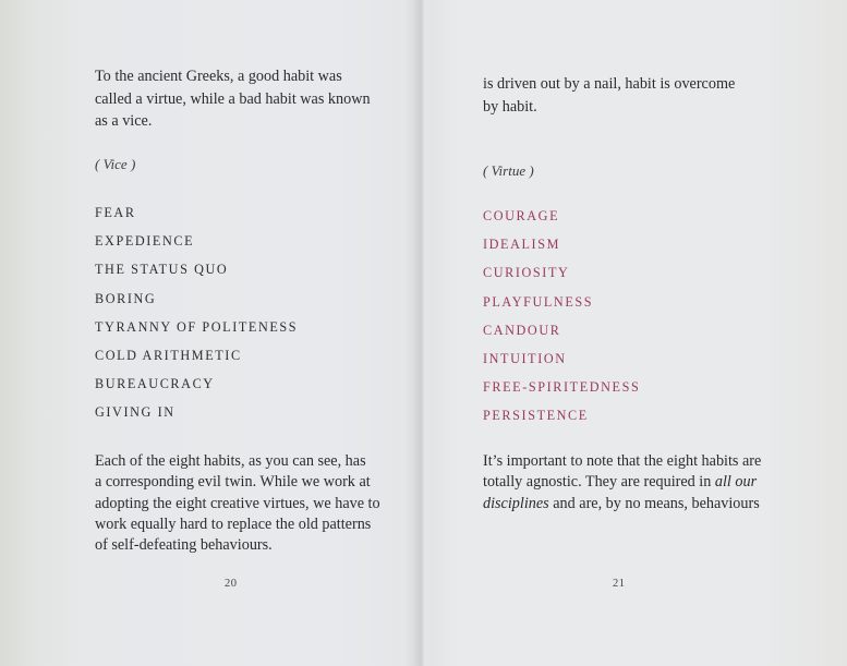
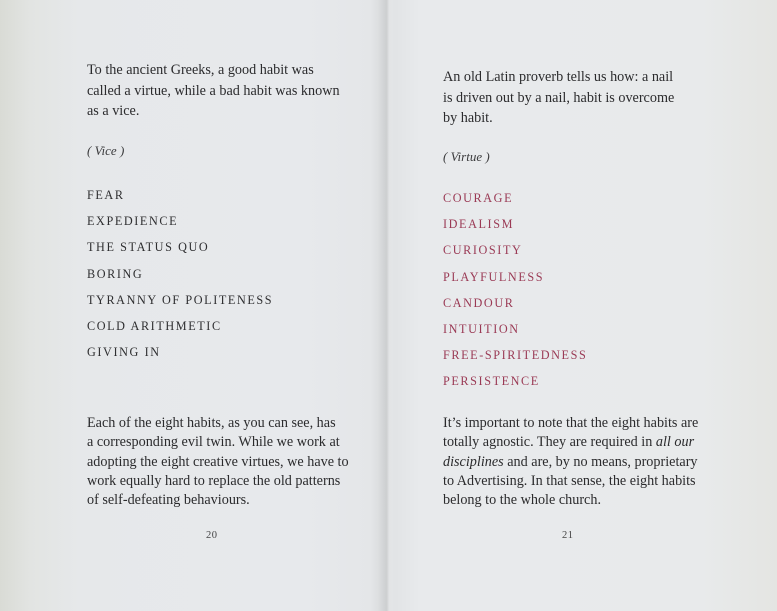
  To the ancient Greeks, a good habit was
  called a virtue, while a bad habit was known
  as a vice.
  ( Vice )
  FEAR
  EXPEDIENCE
  THE STATUS QUO
  BORING
  TYRANNY OF POLITENESS
  COLD ARITHMETIC
- BUREAUCRACY
  GIVING IN
  Each of the eight habits, as you can see, has
  a corresponding evil twin. While we work at
  adopting the eight creative virtues, we have to
  work equally hard to replace the old patterns
  of self-defeating behaviours.
  20
+ An old Latin proverb tells us how: a nail
  is driven out by a nail, habit is overcome
  by habit.
  ( Virtue )
  COURAGE
  IDEALISM
  CURIOSITY
  PLAYFULNESS
  CANDOUR
  INTUITION
  FREE-SPIRITEDNESS
  PERSISTENCE
  It’s important to note that the eight habits are
  totally agnostic. They are required in all our
- disciplines and are, by no means, behaviours
+ disciplines and are, by no means, proprietary
+ to Advertising. In that sense, the eight habits
+ belong to the whole church.
  21
